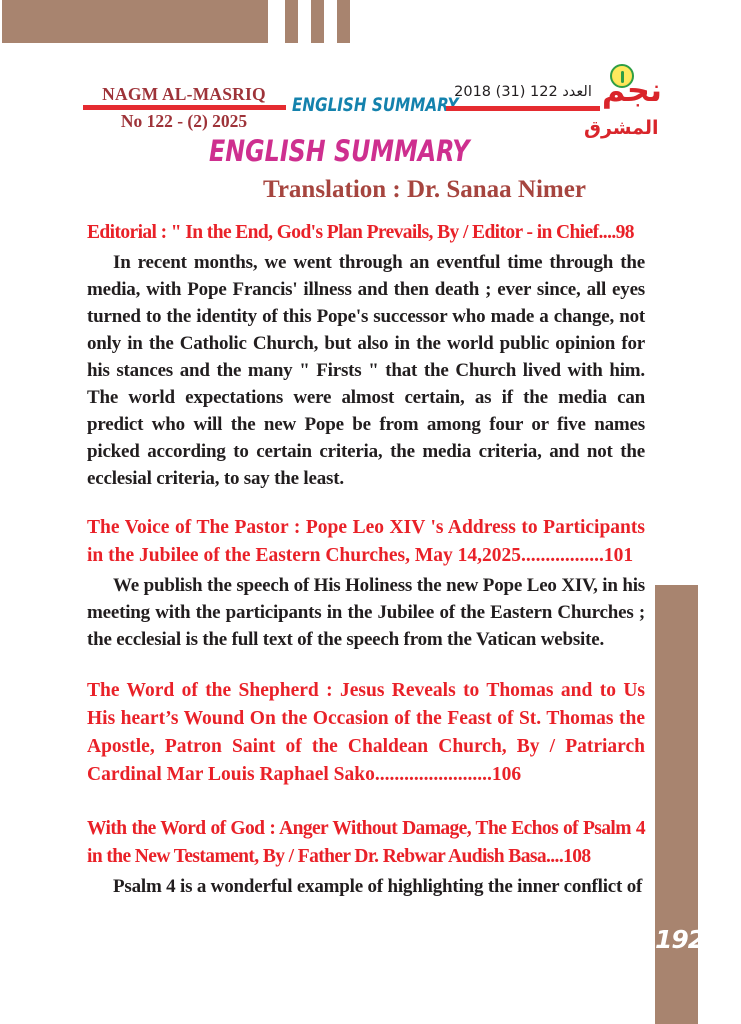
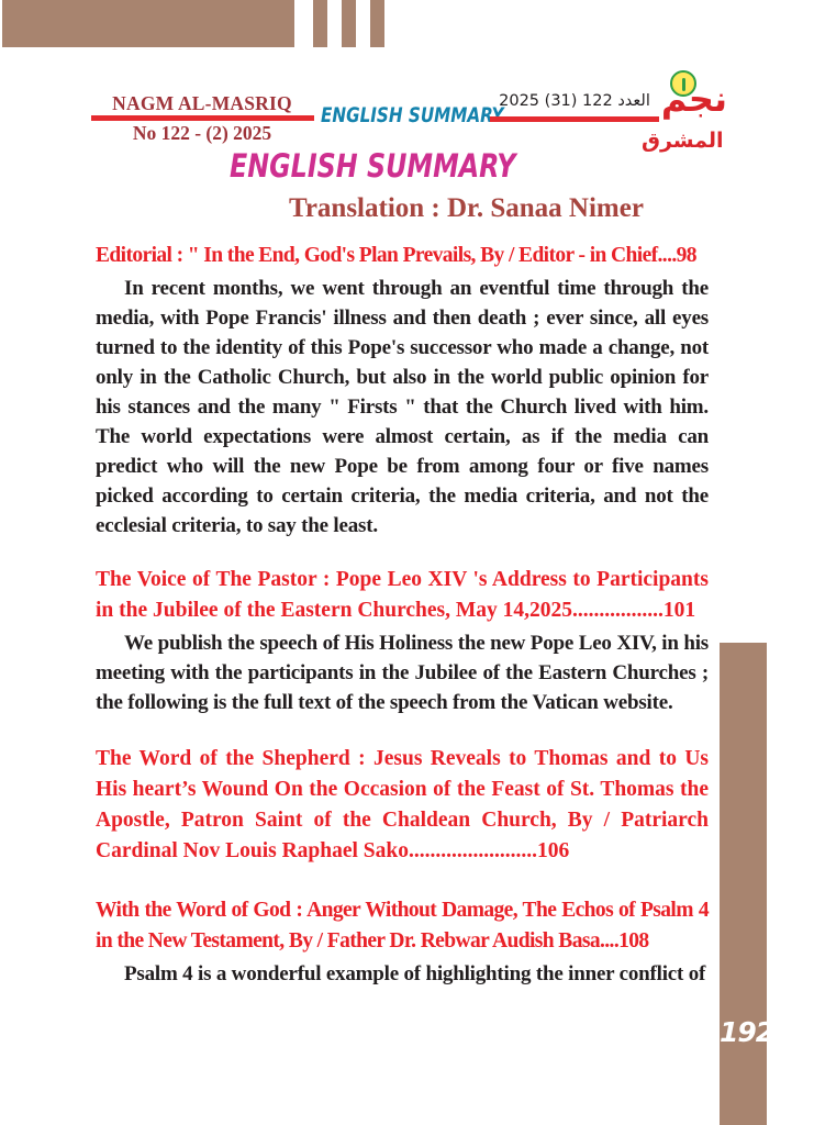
  NAGM AL-MASRIQ
  No 122 - (2) 2025
  ENGLISH SUMMARY
- العدد 122 (31) 2018
+ العدد 122 (31) 2025
  نجم
  المشرق
  ENGLISH SUMMARY
  Translation : Dr. Sanaa Nimer
  Editorial : " In the End, God's Plan Prevails, By / Editor - in Chief....98
  In recent months, we went through an eventful time through the media, with Pope Francis' illness and then death ; ever since, all eyes turned to the identity of this Pope's successor who made a change, not only in the Catholic Church, but also in the world public opinion for his stances and the many " Firsts " that the Church lived with him. The world expectations were almost certain, as if the media can predict who will the new Pope be from among four or five names picked according to certain criteria, the media criteria, and not the ecclesial criteria, to say the least.
  The Voice of The Pastor : Pope Leo XIV 's Address to Participants in the Jubilee of the Eastern Churches, May 14,2025.................101
- We publish the speech of His Holiness the new Pope Leo XIV, in his meeting with the participants in the Jubilee of the Eastern Churches ; the ecclesial is the full text of the speech from the Vatican website.
+ We publish the speech of His Holiness the new Pope Leo XIV, in his meeting with the participants in the Jubilee of the Eastern Churches ; the following is the full text of the speech from the Vatican website.
- The Word of the Shepherd : Jesus Reveals to Thomas and to Us His heart’s Wound On the Occasion of the Feast of St. Thomas the Apostle, Patron Saint of the Chaldean Church, By / Patriarch Cardinal Mar Louis Raphael Sako........................106
+ The Word of the Shepherd : Jesus Reveals to Thomas and to Us His heart’s Wound On the Occasion of the Feast of St. Thomas the Apostle, Patron Saint of the Chaldean Church, By / Patriarch Cardinal Nov Louis Raphael Sako........................106
  With the Word of God : Anger Without Damage, The Echos of Psalm 4 in the New Testament, By / Father Dr. Rebwar Audish Basa....108
  Psalm 4 is a wonderful example of highlighting the inner conflict of
  192
